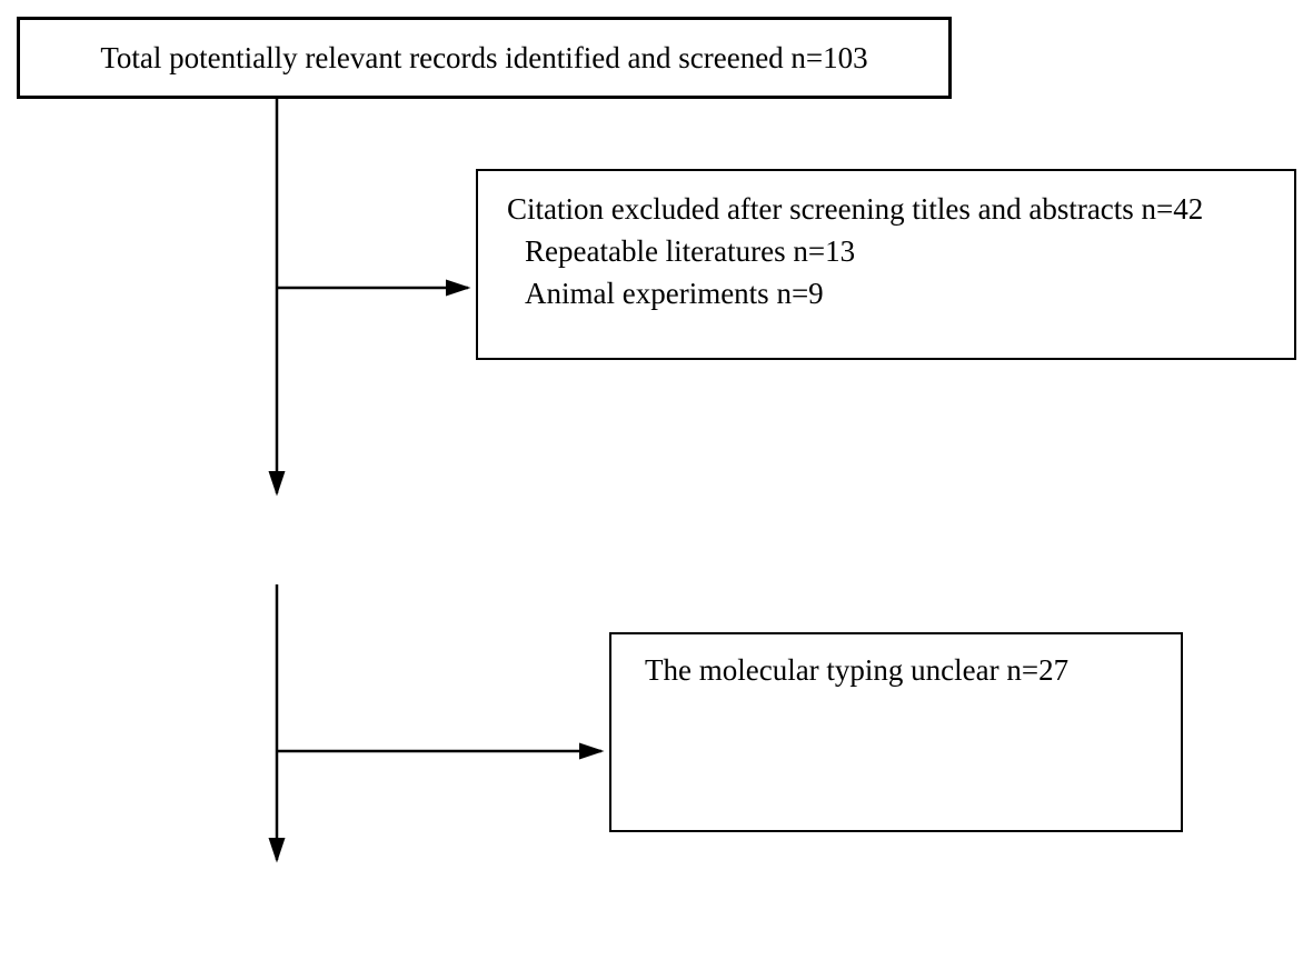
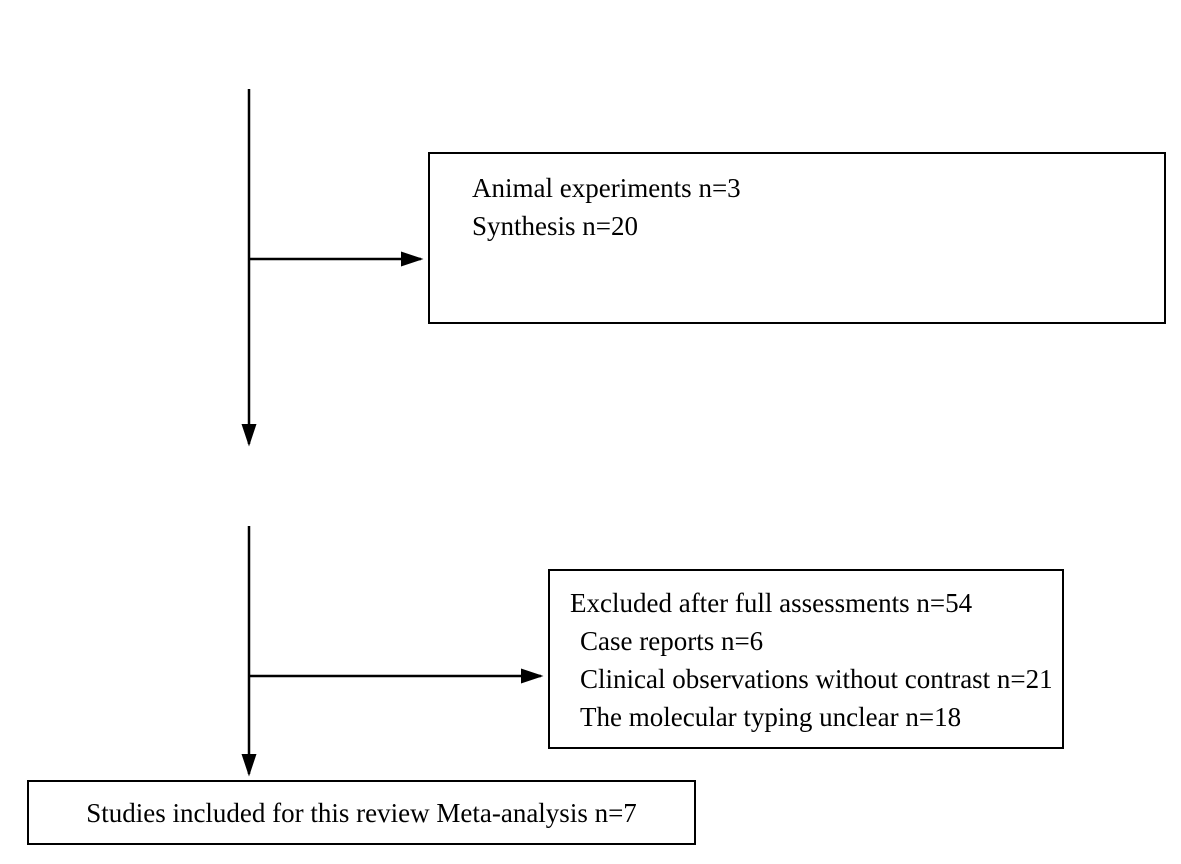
- Total potentially relevant records identified and screened n=103
- Citation excluded after screening titles and abstracts n=42
- Repeatable literatures n=13
- Animal experiments n=9
+ Animal experiments n=3
+ Synthesis n=20
+ Excluded after full assessments n=54
+ Case reports n=6
+ Clinical observations without contrast n=21
- The molecular typing unclear n=27
+ The molecular typing unclear n=18
+ Studies included for this review Meta-analysis n=7
